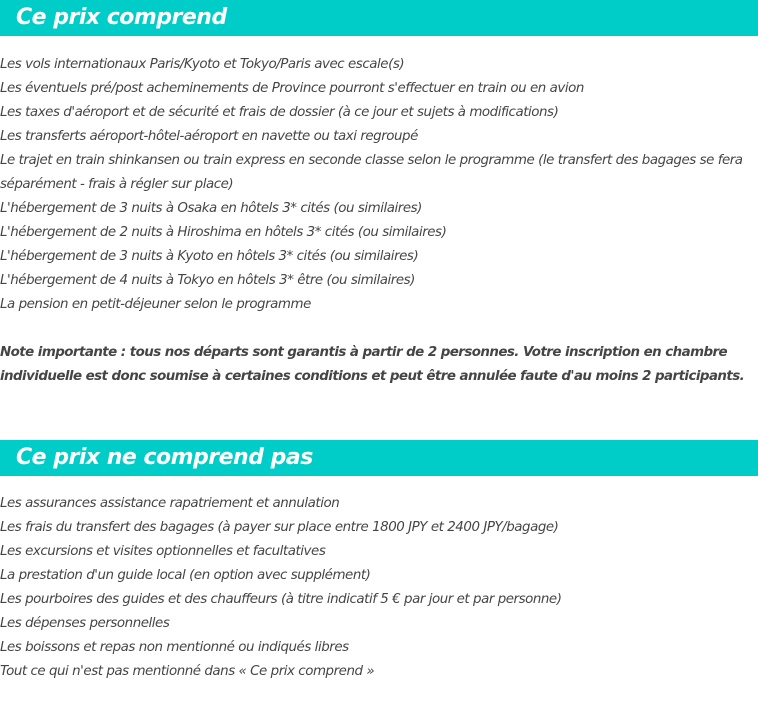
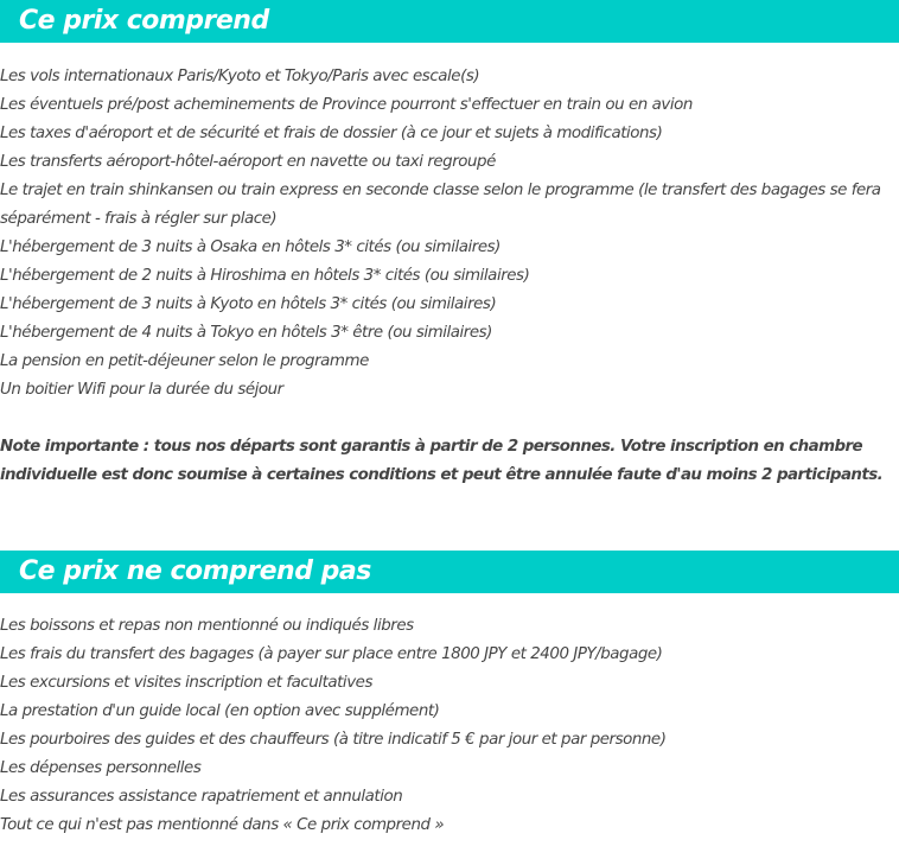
  Ce prix comprend
  Les vols internationaux Paris/Kyoto et Tokyo/Paris avec escale(s)
  Les éventuels pré/post acheminements de Province pourront s'effectuer en train ou en avion
  Les taxes d'aéroport et de sécurité et frais de dossier (à ce jour et sujets à modifications)
  Les transferts aéroport-hôtel-aéroport en navette ou taxi regroupé
  Le trajet en train shinkansen ou train express en seconde classe selon le programme (le transfert des bagages se fera séparément - frais à régler sur place)
  L'hébergement de 3 nuits à Osaka en hôtels 3* cités (ou similaires)
  L'hébergement de 2 nuits à Hiroshima en hôtels 3* cités (ou similaires)
  L'hébergement de 3 nuits à Kyoto en hôtels 3* cités (ou similaires)
  L'hébergement de 4 nuits à Tokyo en hôtels 3* être (ou similaires)
  La pension en petit-déjeuner selon le programme
+ Un boitier Wifi pour la durée du séjour
  Note importante : tous nos départs sont garantis à partir de 2 personnes. Votre inscription en chambre individuelle est donc soumise à certaines conditions et peut être annulée faute d'au moins 2 participants.
  Ce prix ne comprend pas
- Les assurances assistance rapatriement et annulation
+ Les boissons et repas non mentionné ou indiqués libres
  Les frais du transfert des bagages (à payer sur place entre 1800 JPY et 2400 JPY/bagage)
- Les excursions et visites optionnelles et facultatives
+ Les excursions et visites inscription et facultatives
  La prestation d'un guide local (en option avec supplément)
  Les pourboires des guides et des chauffeurs (à titre indicatif 5 € par jour et par personne)
  Les dépenses personnelles
- Les boissons et repas non mentionné ou indiqués libres
+ Les assurances assistance rapatriement et annulation
  Tout ce qui n'est pas mentionné dans « Ce prix comprend »
